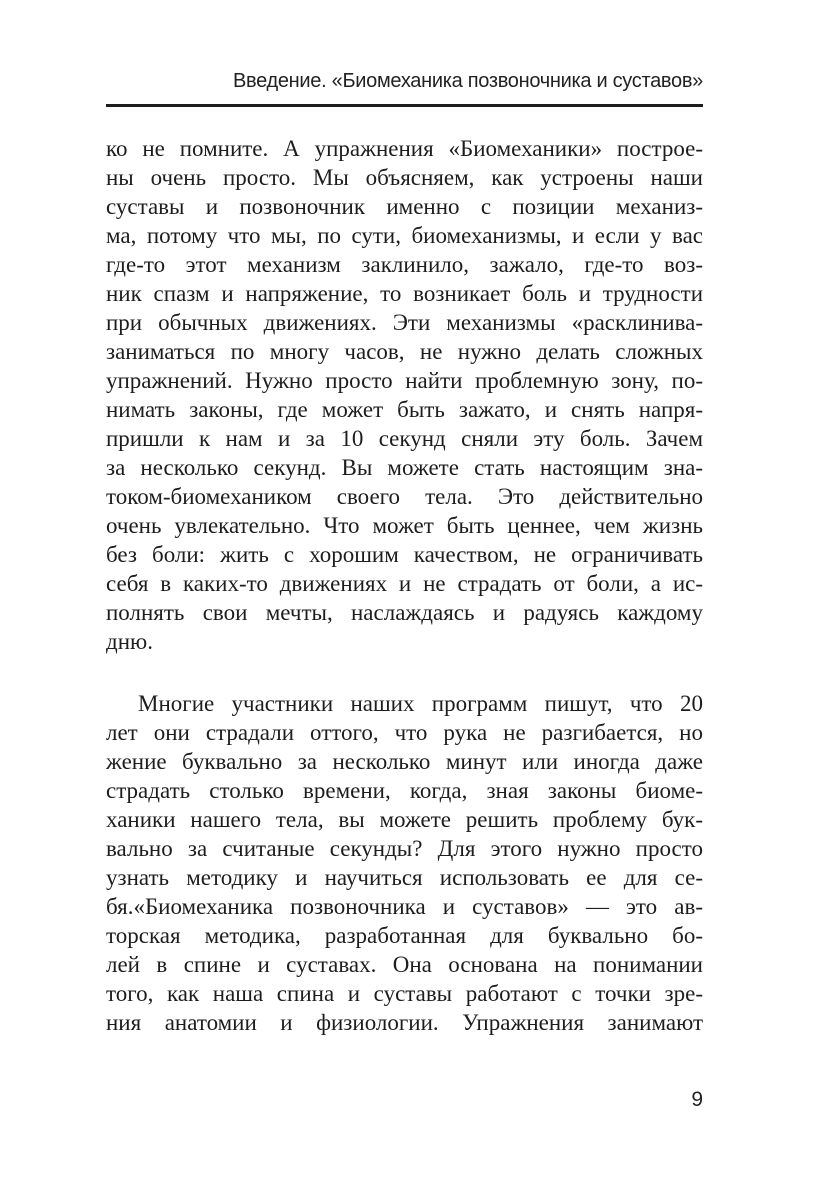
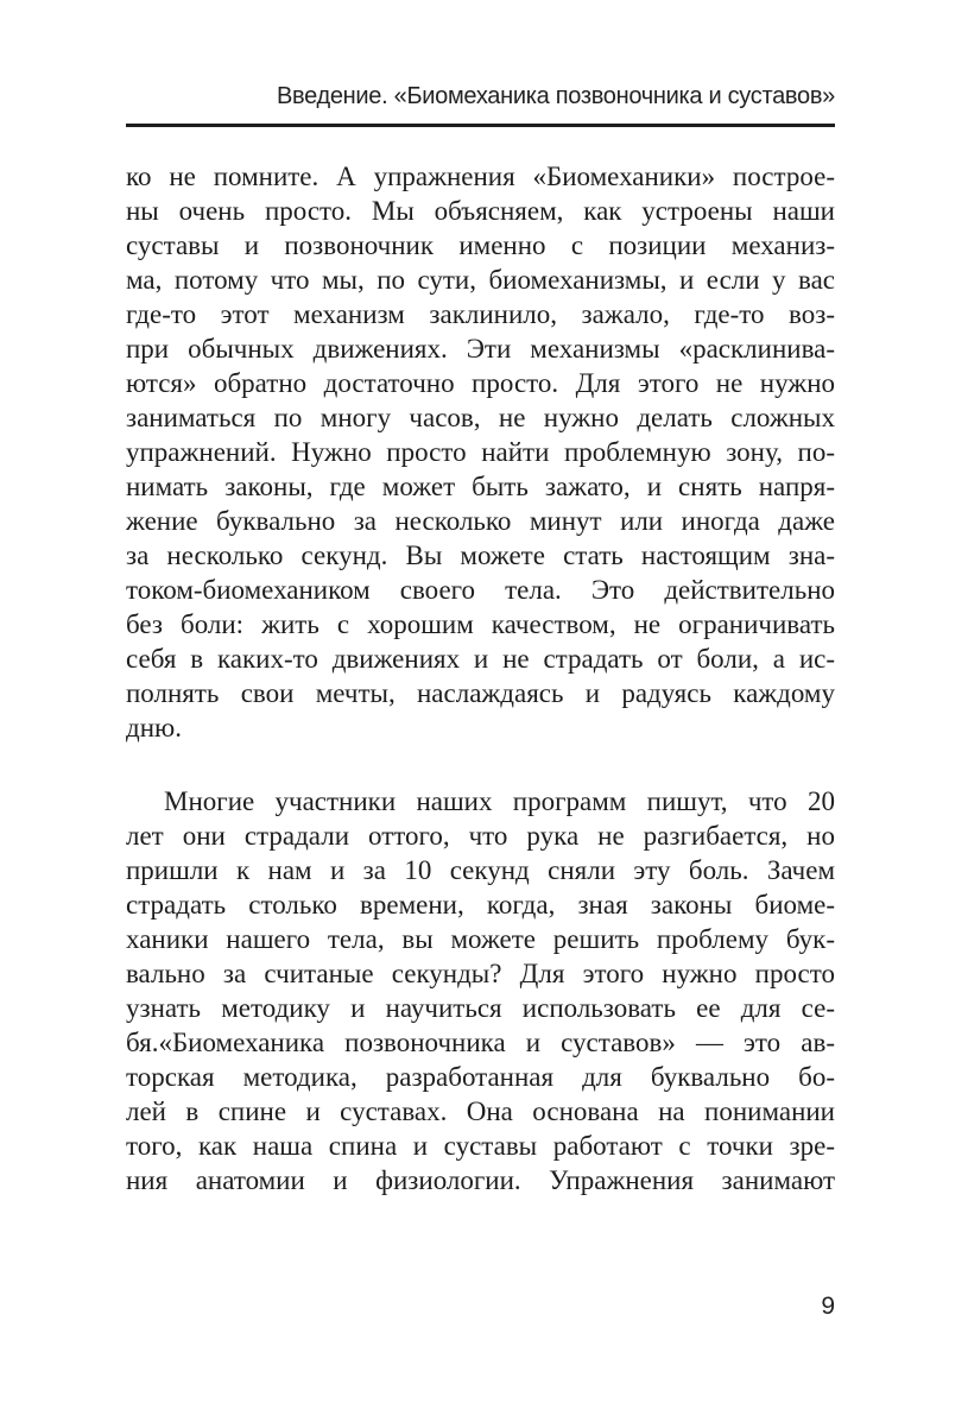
  Введение. «Биомеханика позвоночника и суставов»
  ко не помните. А упражнения «Биомеханики» построе-
  ны очень просто. Мы объясняем, как устроены наши
  суставы и позвоночник именно с позиции механиз-
  ма, потому что мы, по сути, биомеханизмы, и если у вас
  где-то этот механизм заклинило, зажало, где-то воз-
- ник спазм и напряжение, то возникает боль и трудности
  при обычных движениях. Эти механизмы «расклинива-
+ ются» обратно достаточно просто. Для этого не нужно
  заниматься по многу часов, не нужно делать сложных
  упражнений. Нужно просто найти проблемную зону, по-
  нимать законы, где может быть зажато, и снять напря-
- пришли к нам и за 10 секунд сняли эту боль. Зачем
+ жение буквально за несколько минут или иногда даже
  за несколько секунд. Вы можете стать настоящим зна-
  током-биомехаником своего тела. Это действительно
- очень увлекательно. Что может быть ценнее, чем жизнь
  без боли: жить с хорошим качеством, не ограничивать
  себя в каких-то движениях и не страдать от боли, а ис-
  полнять свои мечты, наслаждаясь и радуясь каждому
  дню.
  Многие участники наших программ пишут, что 20
  лет они страдали оттого, что рука не разгибается, но
- жение буквально за несколько минут или иногда даже
+ пришли к нам и за 10 секунд сняли эту боль. Зачем
  страдать столько времени, когда, зная законы биоме-
  ханики нашего тела, вы можете решить проблему бук-
  вально за считаные секунды? Для этого нужно просто
  узнать методику и научиться использовать ее для се-
  бя.«Биомеханика позвоночника и суставов» — это ав-
  торская методика, разработанная для буквально бо-
  лей в спине и суставах. Она основана на понимании
  того, как наша спина и суставы работают с точки зре-
  ния анатомии и физиологии. Упражнения занимают
  9
